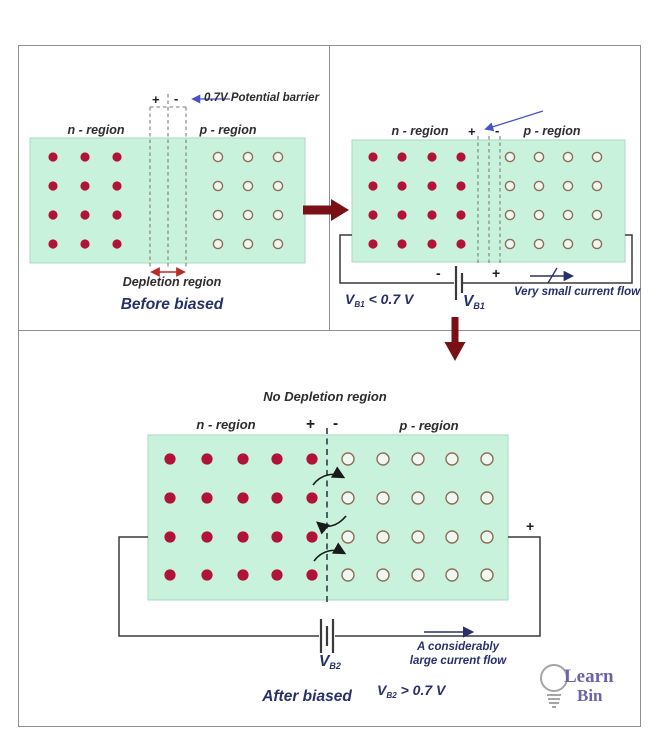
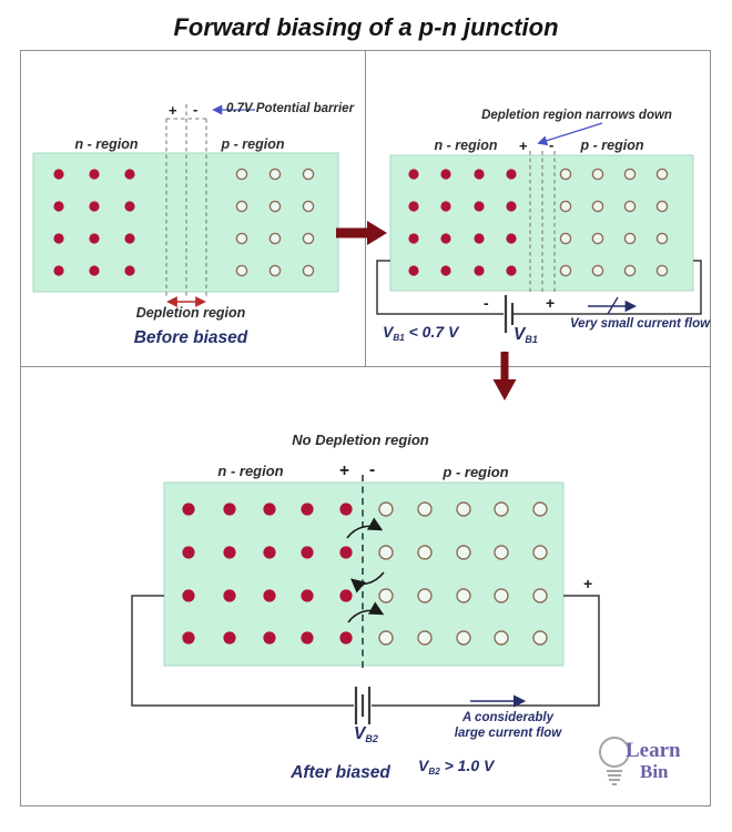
+ Forward biasing of a p-n junction
  +
  -
  0.7V Potential barrier
  n - region
  p - region
  Depletion region
  Before biased
+ Depletion region narrows down
  n - region
  +
  -
  p - region
  -
  +
  VB1 < 0.7 V
  VB1
  Very small current flow
  No Depletion region
  n - region
  +
  -
  p - region
  +
  VB2
  A considerably
  large current flow
- VB2 > 0.7 V
+ VB2 > 1.0 V
  After biased
  Learn
  Bin
